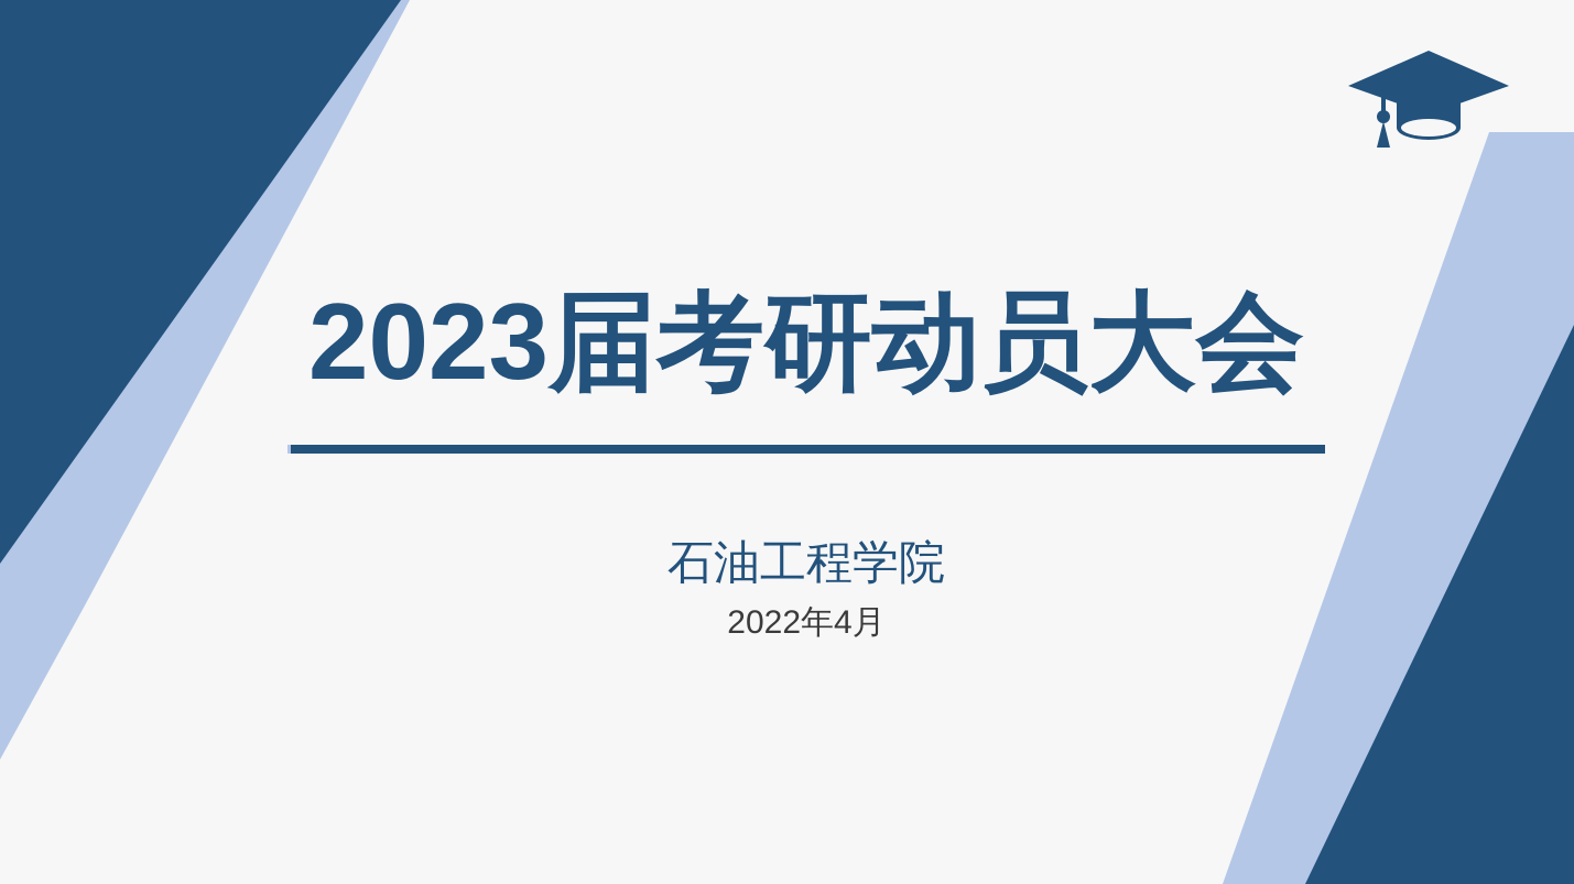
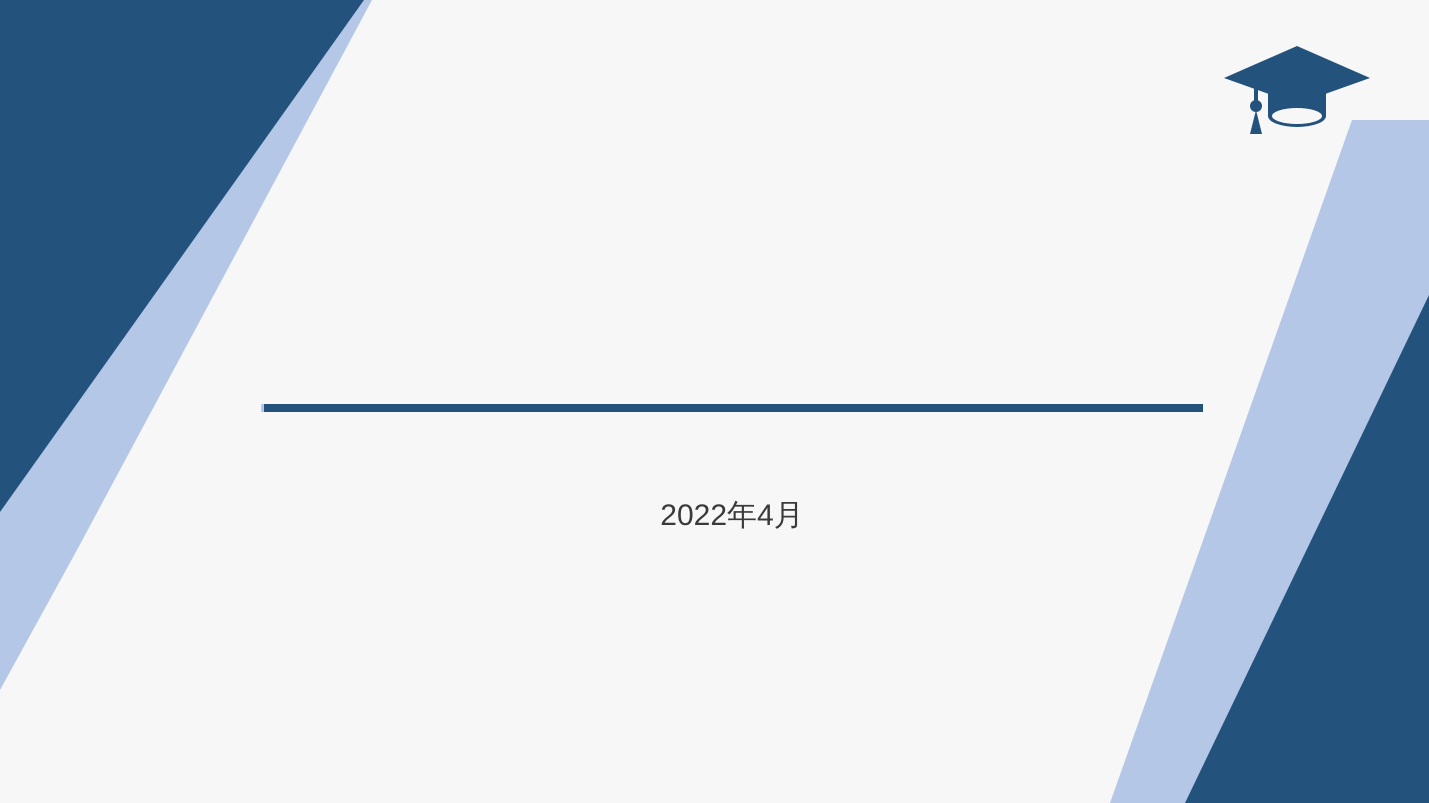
- 2023届考研动员大会
- 石油工程学院
  2022年4月
